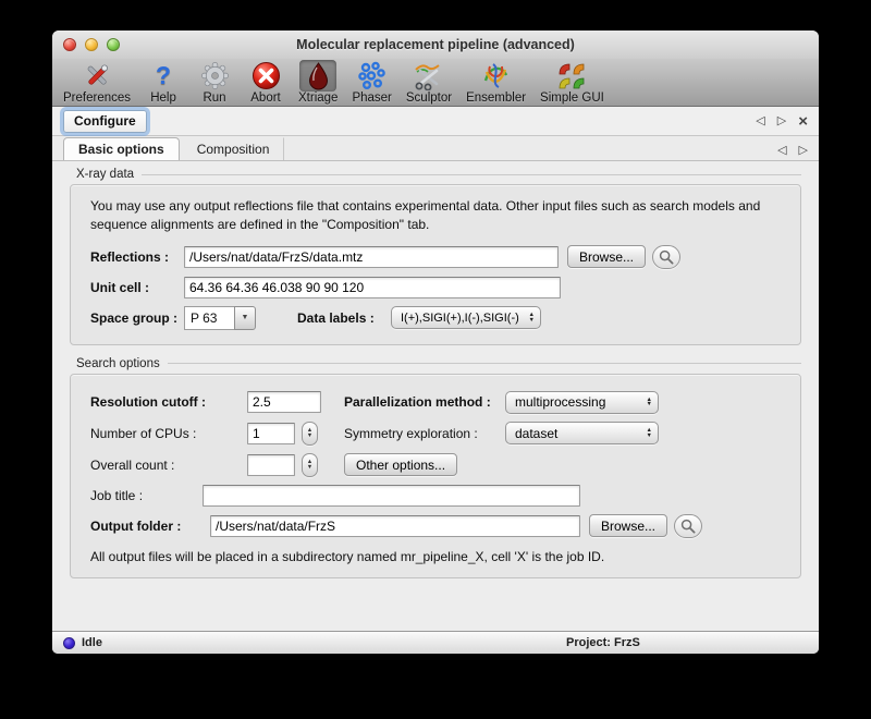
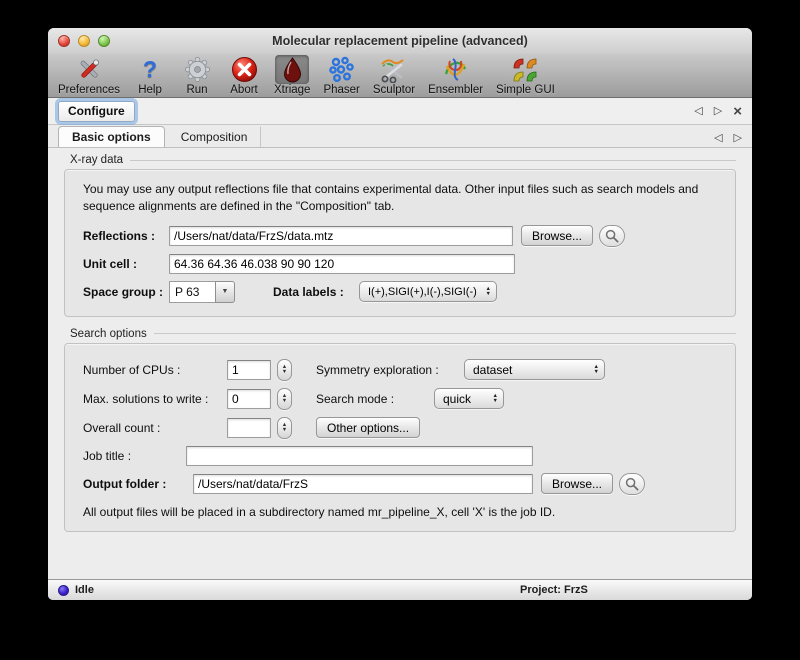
  Molecular replacement pipeline (advanced)
  Preferences
  ?
  Help
  Run
  Abort
  Xtriage
  Phaser
  Sculptor
  Ensembler
  Simple GUI
  Configure
  ◁
  ▷
  ×
  Basic options
  Composition
  ◁
  ▷
  X-ray data
  You may use any output reflections file that contains experimental data. Other input files such as search models and sequence alignments are defined in the "Composition" tab.
  Reflections :
  /Users/nat/data/FrzS/data.mtz
  Browse...
  Unit cell :
  64.36 64.36 46.038 90 90 120
  Space group :
  P 63
  Data labels :
  I(+),SIGI(+),I(-),SIGI(-)
  Search options
- Resolution cutoff :
- 2.5
- Parallelization method :
- multiprocessing
  Number of CPUs :
  1
  Symmetry exploration :
  dataset
+ Max. solutions to write :
+ 0
+ Search mode :
+ quick
  Overall count :
  Other options...
  Job title :
  Output folder :
  /Users/nat/data/FrzS
  Browse...
  All output files will be placed in a subdirectory named mr_pipeline_X, cell 'X' is the job ID.
  Idle
  Project: FrzS
